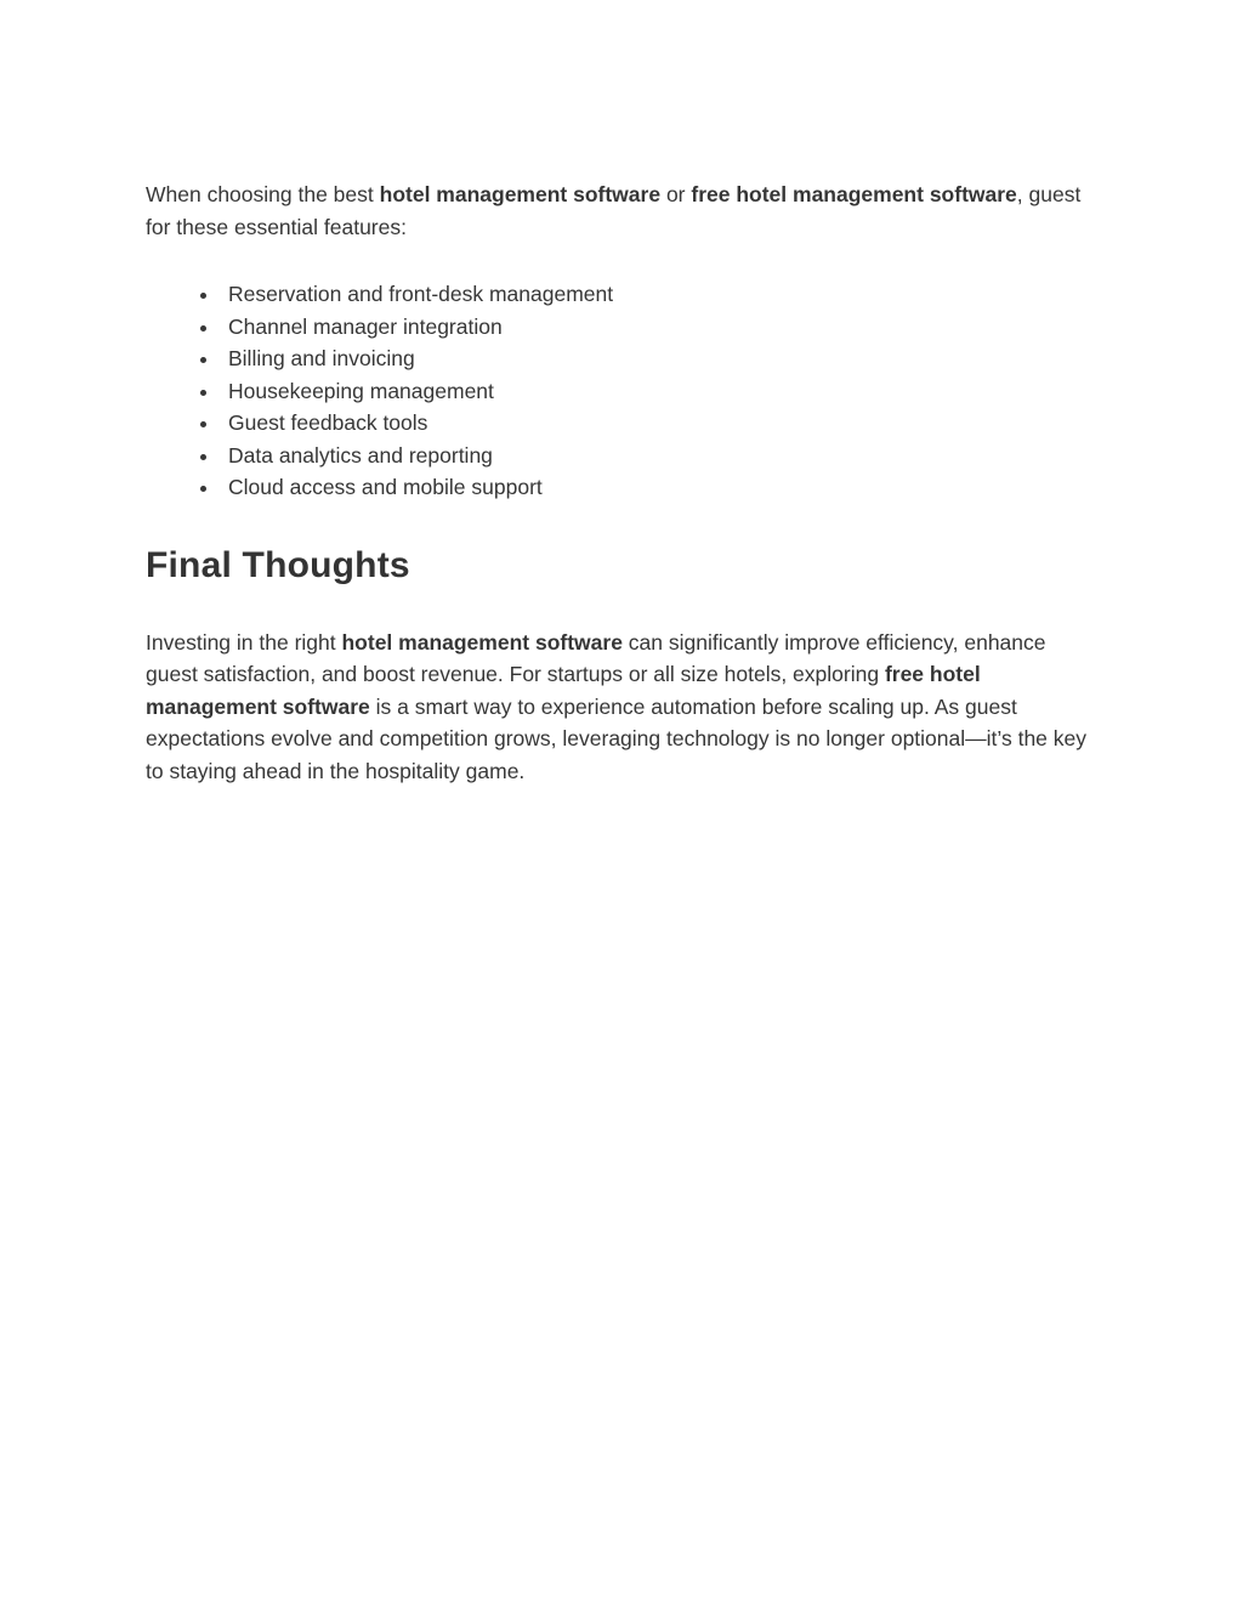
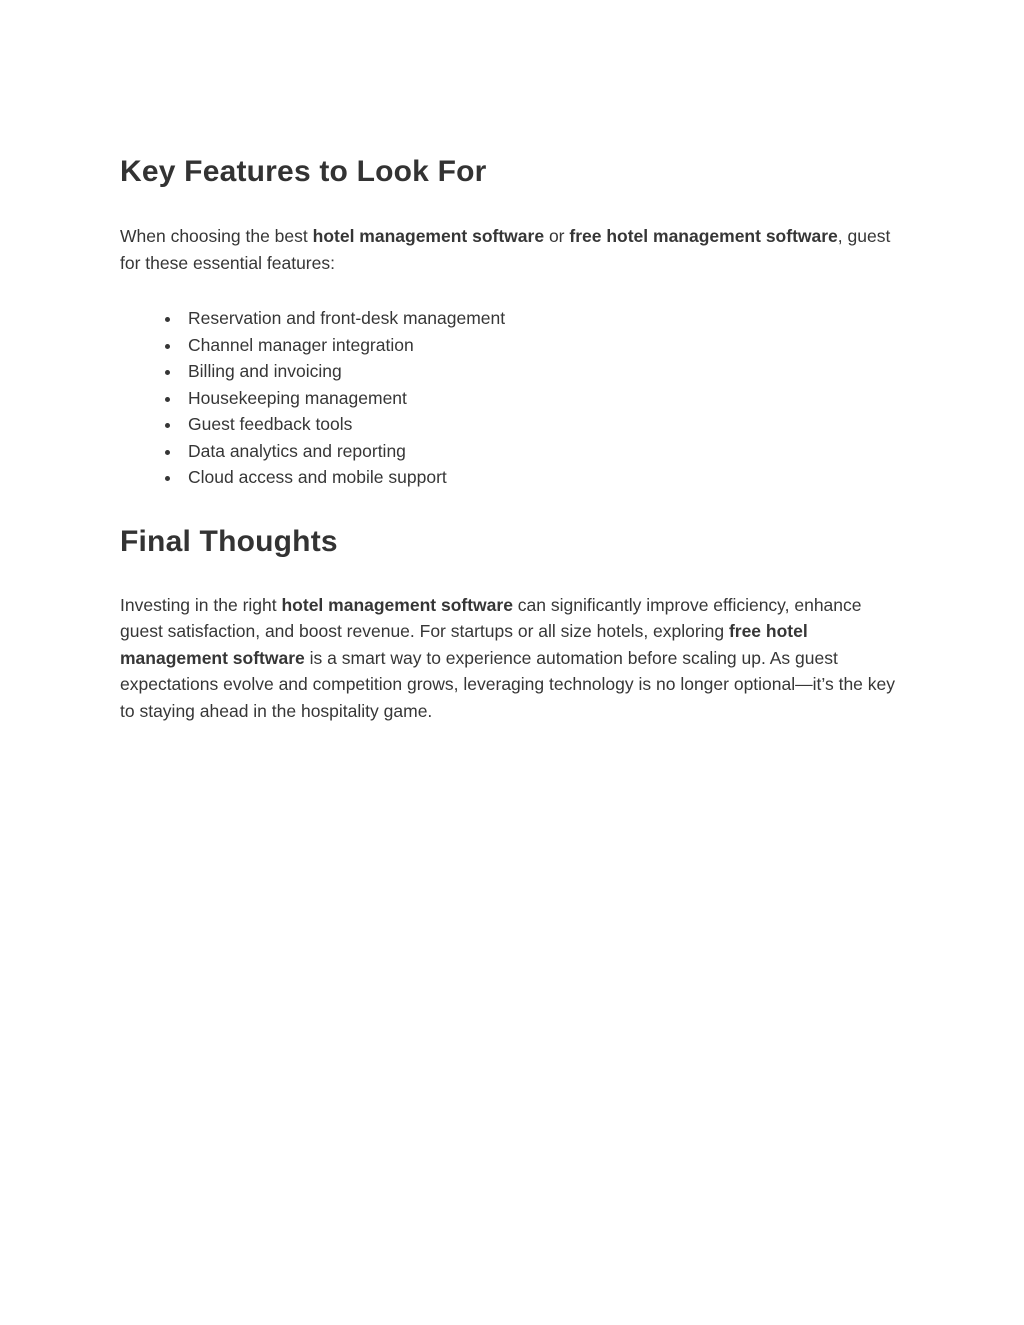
+ Key Features to Look For
  When choosing the best hotel management software or free hotel management software, guest for these essential features:
  Reservation and front-desk management
  Channel manager integration
  Billing and invoicing
  Housekeeping management
  Guest feedback tools
  Data analytics and reporting
  Cloud access and mobile support
  Final Thoughts
  Investing in the right hotel management software can significantly improve efficiency, enhance guest satisfaction, and boost revenue. For startups or all size hotels, exploring free hotel management software is a smart way to experience automation before scaling up. As guest expectations evolve and competition grows, leveraging technology is no longer optional—it’s the key to staying ahead in the hospitality game.
